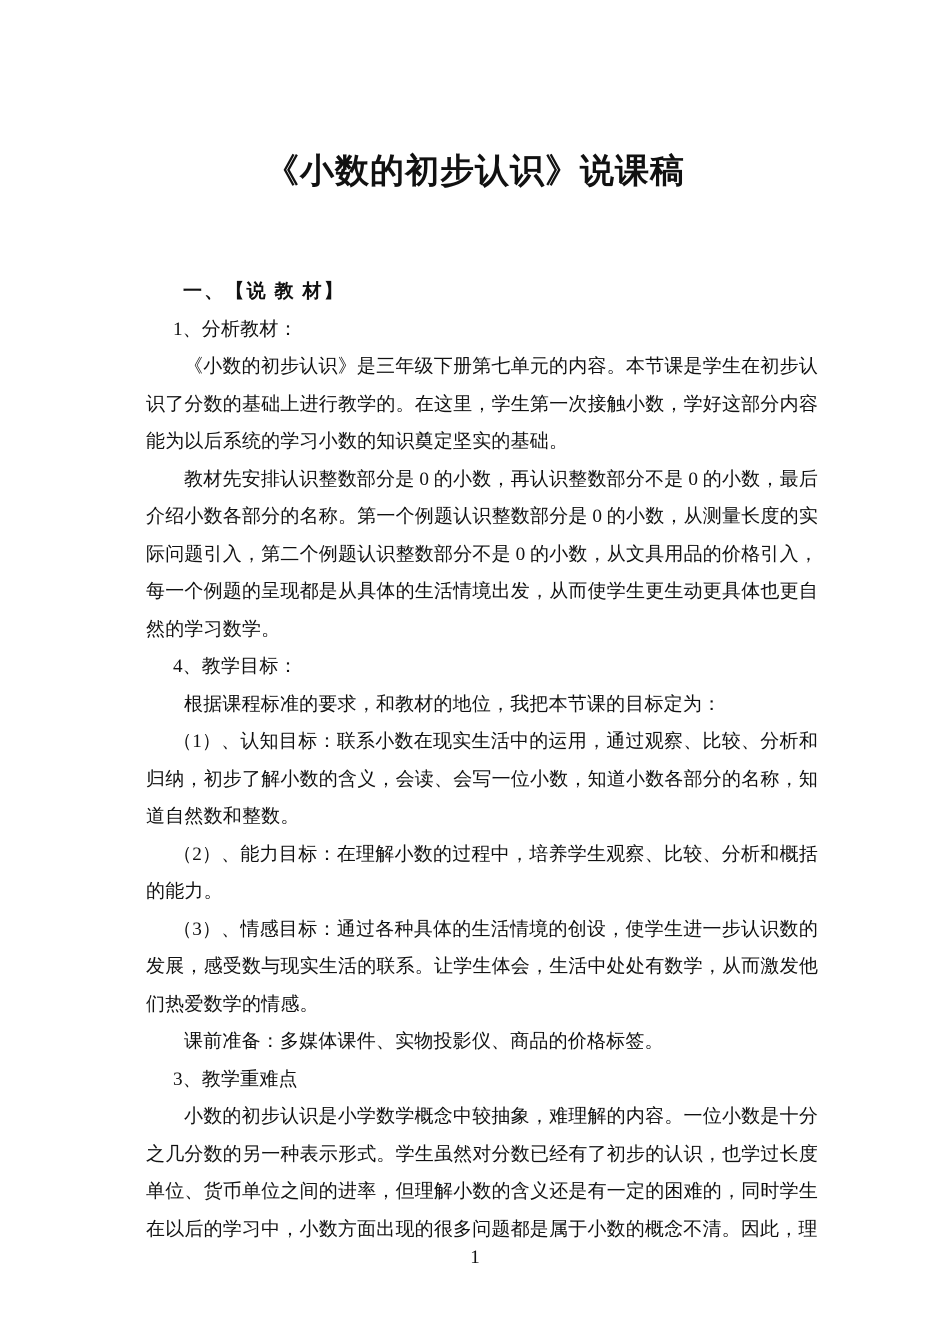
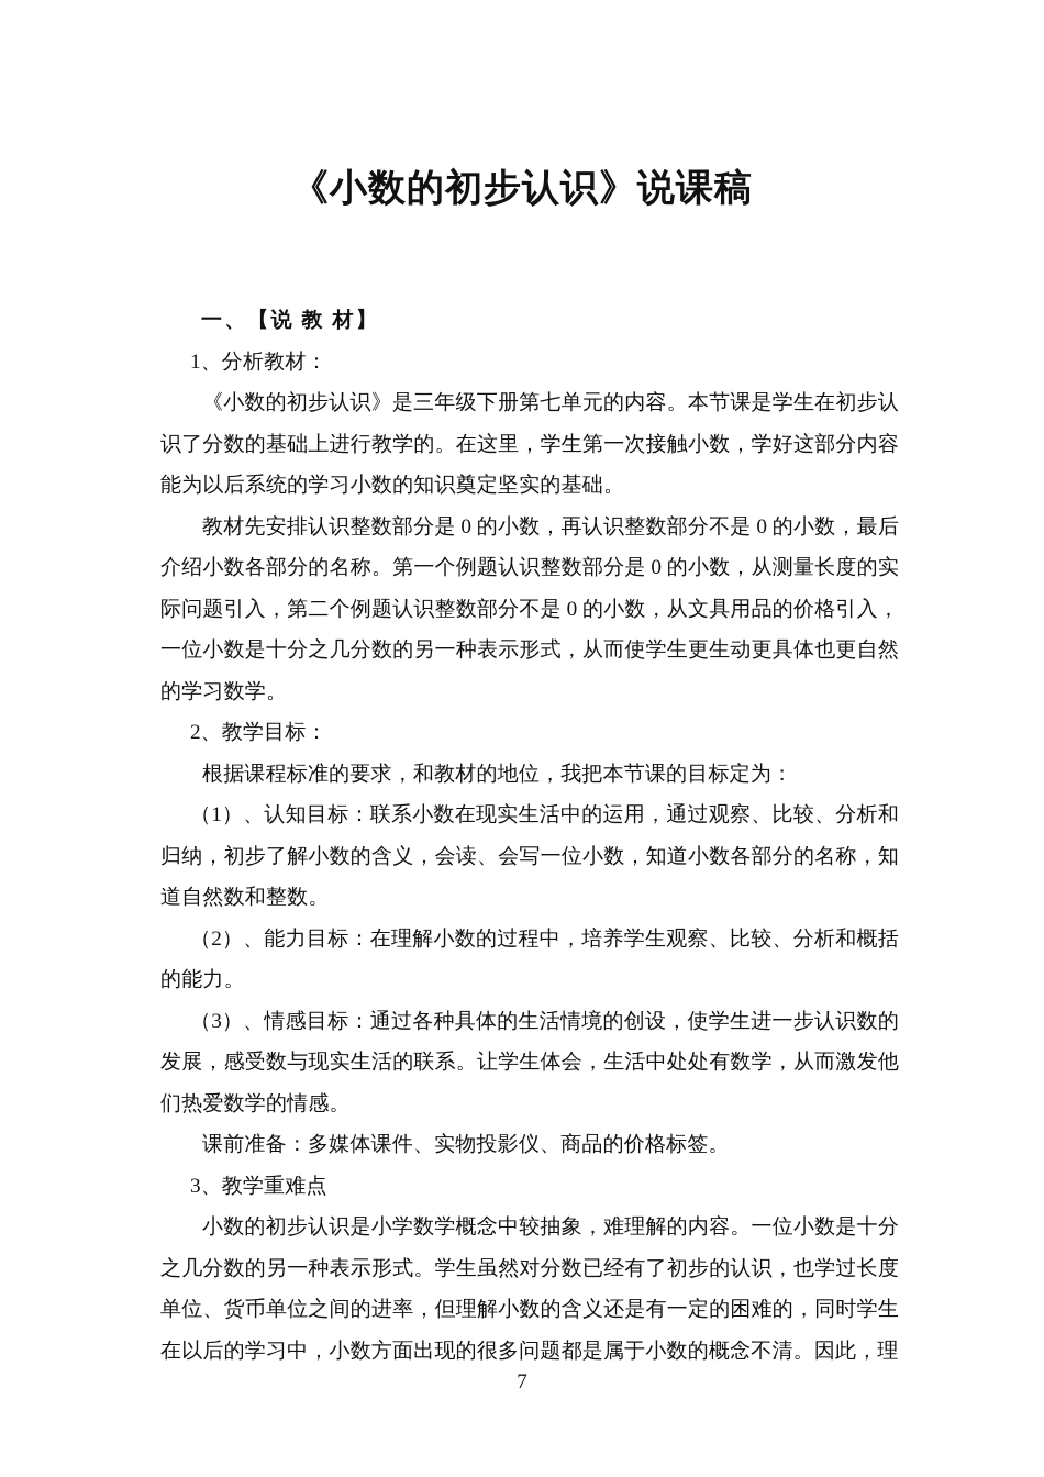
  《小数的初步认识》说课稿
  一、【说 教 材】
  1、分析教材：
  《小数的初步认识》是三年级下册第七单元的内容。本节课是学生在初步认识了分数的基础上进行教学的。在这里，学生第一次接触小数，学好这部分内容能为以后系统的学习小数的知识奠定坚实的基础。
- 教材先安排认识整数部分是 0 的小数，再认识整数部分不是 0 的小数，最后介绍小数各部分的名称。第一个例题认识整数部分是 0 的小数，从测量长度的实际问题引入，第二个例题认识整数部分不是 0 的小数，从文具用品的价格引入，每一个例题的呈现都是从具体的生活情境出发，从而使学生更生动更具体也更自然的学习数学。
+ 教材先安排认识整数部分是 0 的小数，再认识整数部分不是 0 的小数，最后介绍小数各部分的名称。第一个例题认识整数部分是 0 的小数，从测量长度的实际问题引入，第二个例题认识整数部分不是 0 的小数，从文具用品的价格引入，一位小数是十分之几分数的另一种表示形式，从而使学生更生动更具体也更自然的学习数学。
- 4、教学目标：
+ 2、教学目标：
  根据课程标准的要求，和教材的地位，我把本节课的目标定为：
  （1）、认知目标：联系小数在现实生活中的运用，通过观察、比较、分析和归纳，初步了解小数的含义，会读、会写一位小数，知道小数各部分的名称，知道自然数和整数。
  （2）、能力目标：在理解小数的过程中，培养学生观察、比较、分析和概括的能力。
  （3）、情感目标：通过各种具体的生活情境的创设，使学生进一步认识数的发展，感受数与现实生活的联系。让学生体会，生活中处处有数学，从而激发他们热爱数学的情感。
  课前准备：多媒体课件、实物投影仪、商品的价格标签。
  3、教学重难点
  小数的初步认识是小学数学概念中较抽象，难理解的内容。一位小数是十分之几分数的另一种表示形式。学生虽然对分数已经有了初步的认识，也学过长度单位、货币单位之间的进率，但理解小数的含义还是有一定的困难的，同时学生在以后的学习中，小数方面出现的很多问题都是属于小数的概念不清。因此，理
- 1
+ 7
